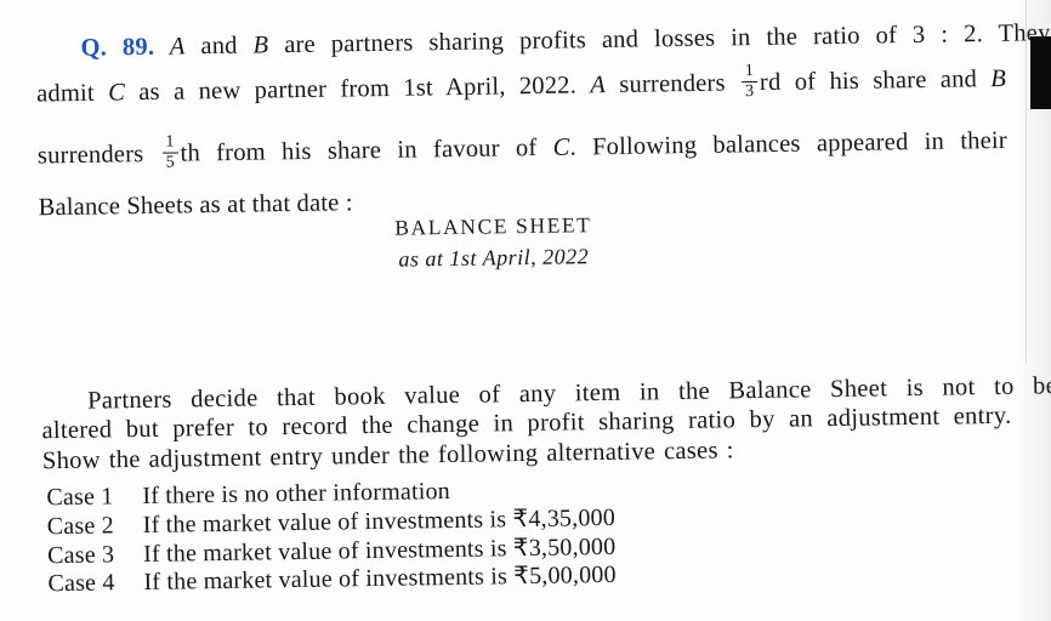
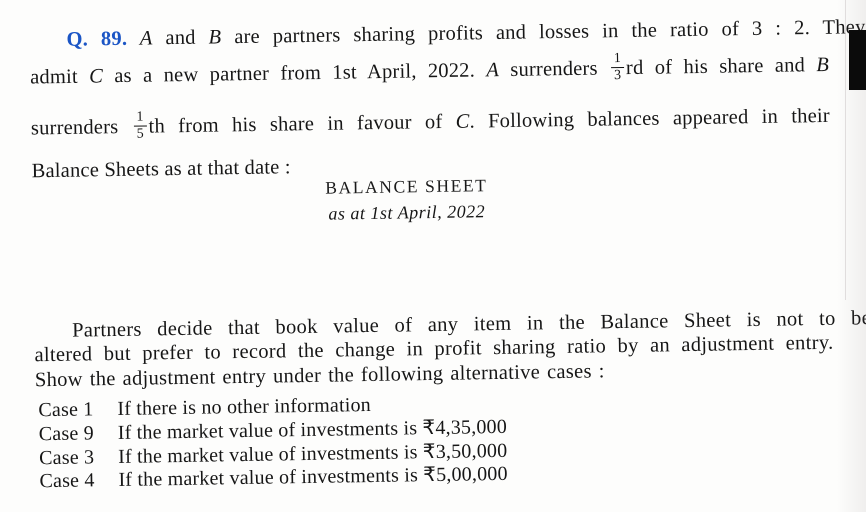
  Q. 89. A and B are partners sharing profits and losses in the ratio of 3 : 2. T
  admit C as a new partner from 1st April, 2022. A surrenders
  1
  3
  rd of his share and B
  surrenders
  1
  5
  th from his share in favour of C. Following balances appeared in their
  Balance Sheets as at that date :
  BALANCE SHEET
  as at 1st April, 2022
  Partners decide that book value of any item in the Balance Sheet is not to
  altered but prefer to record the change in profit sharing ratio by an adjustment entry.
  Show the adjustment entry under the following alternative cases :
  Case 1 If there is no other information
- Case 2 If the market value of investments is ₹4,35,000
+ Case 9 If the market value of investments is ₹4,35,000
  Case 3 If the market value of investments is ₹3,50,000
  Case 4 If the market value of investments is ₹5,00,000
